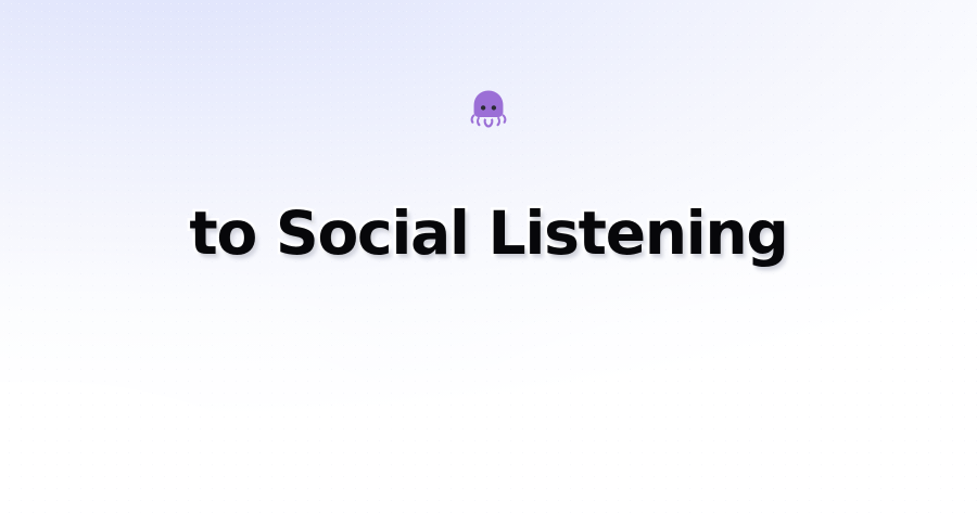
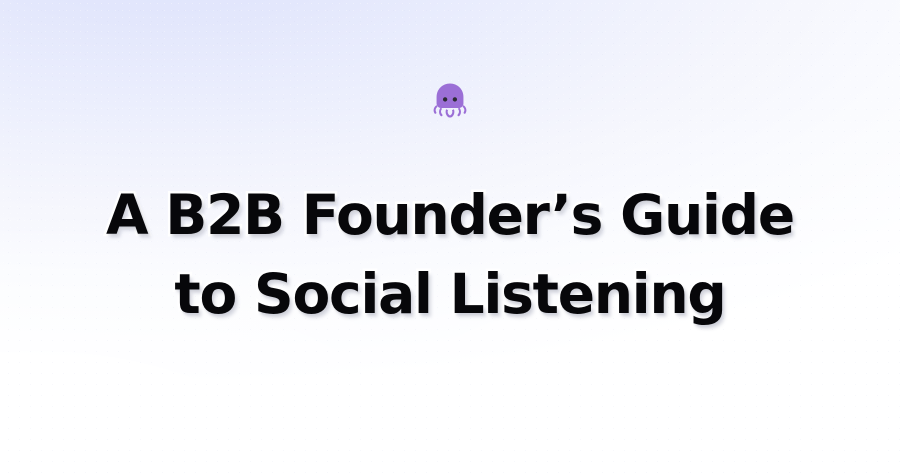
+ A B2B Founder’s Guide
  to Social Listening
